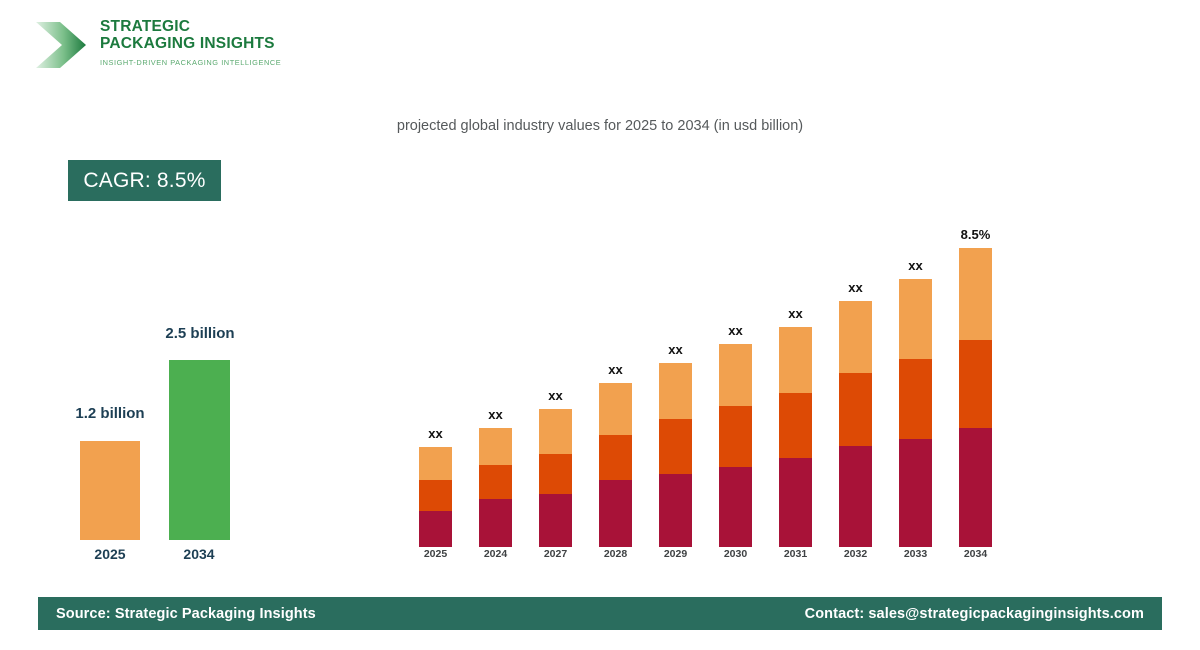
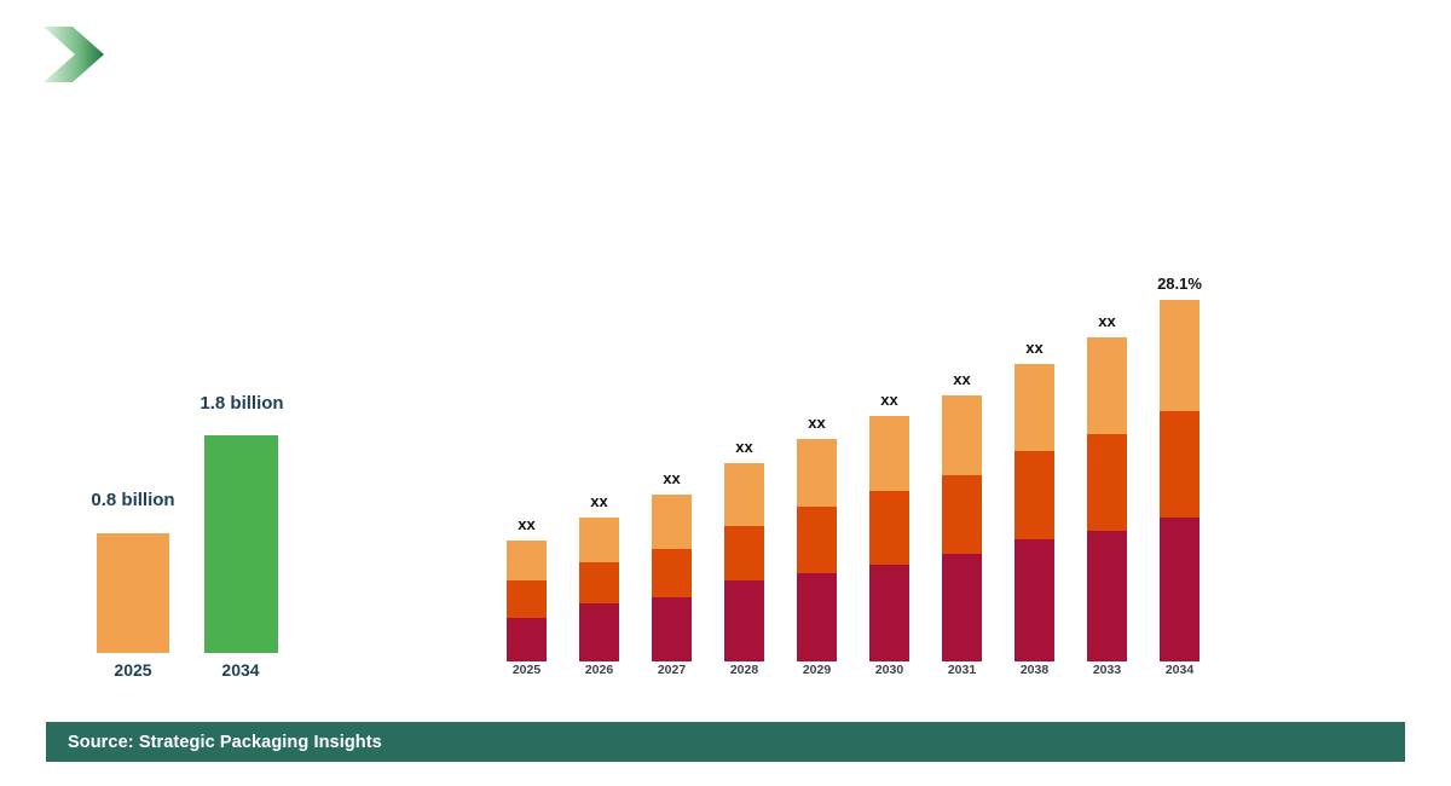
- STRATEGIC
- PACKAGING INSIGHTS
- INSIGHT-DRIVEN PACKAGING INTELLIGENCE
- projected global industry values for 2025 to 2034 (in usd billion)
- CAGR: 8.5%
- 1.2 billion
+ 0.8 billion
  2025
- 2.5 billion
+ 1.8 billion
  2034
  xx
  2025
  xx
- 2024
+ 2026
  xx
  2027
  xx
  2028
  xx
  2029
  xx
  2030
  xx
  2031
  xx
- 2032
+ 2038
  xx
  2033
- 8.5%
+ 28.1%
  2034
  Source: Strategic Packaging Insights
- Contact: sales@strategicpackaginginsights.com
